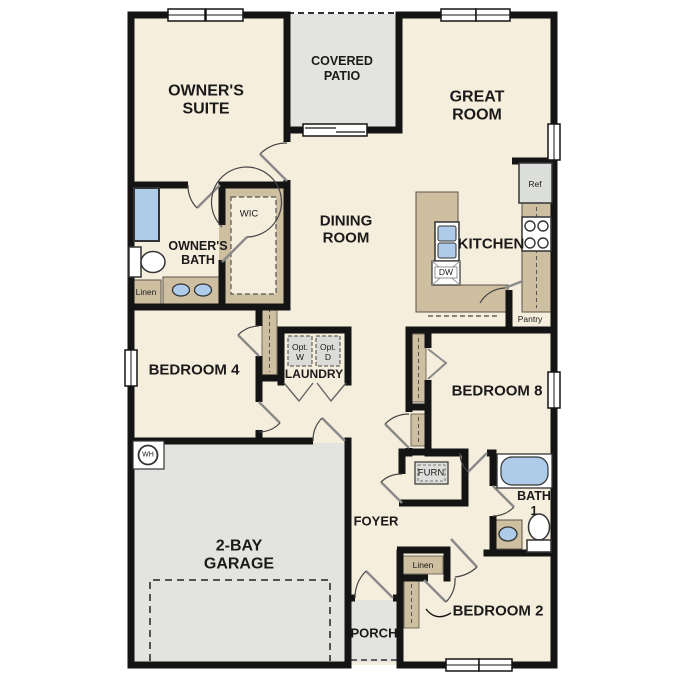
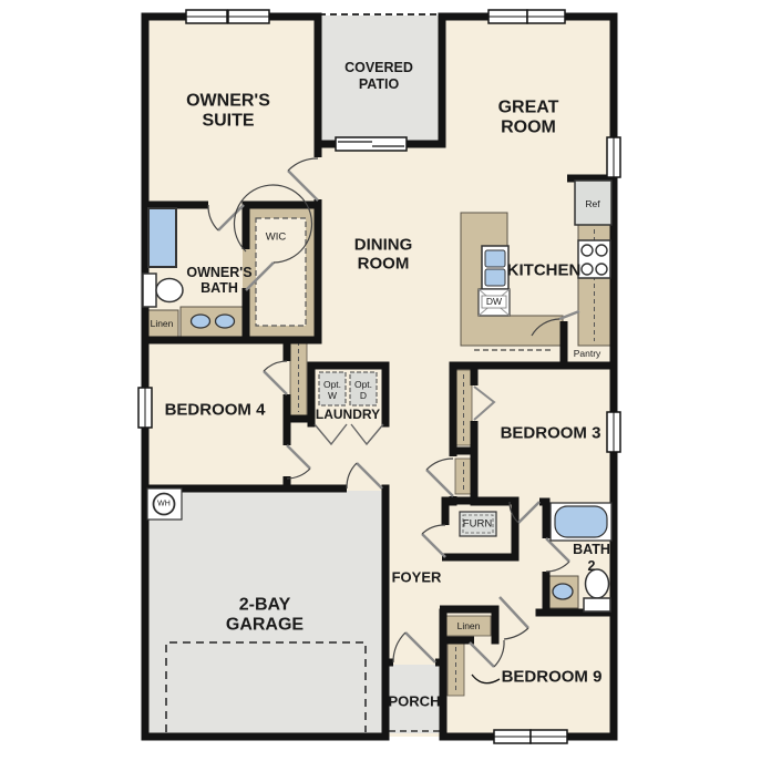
  OWNER'S
  SUITE
  COVERED
  PATIO
  GREAT
  ROOM
  DINING
  ROOM
  WIC
  OWNER'S
  BATH
  Linen
  KITCHEN
  Ref
  DW
  Pantry
  BEDROOM 4
  Opt.
  W
  Opt.
  D
  LAUNDRY
- BEDROOM 8
+ BEDROOM 3
  FURN
  2-BAY
  GARAGE
  FOYER
  BATH
- 1
+ 2
  Linen
- BEDROOM 2
+ BEDROOM 9
  PORCH
